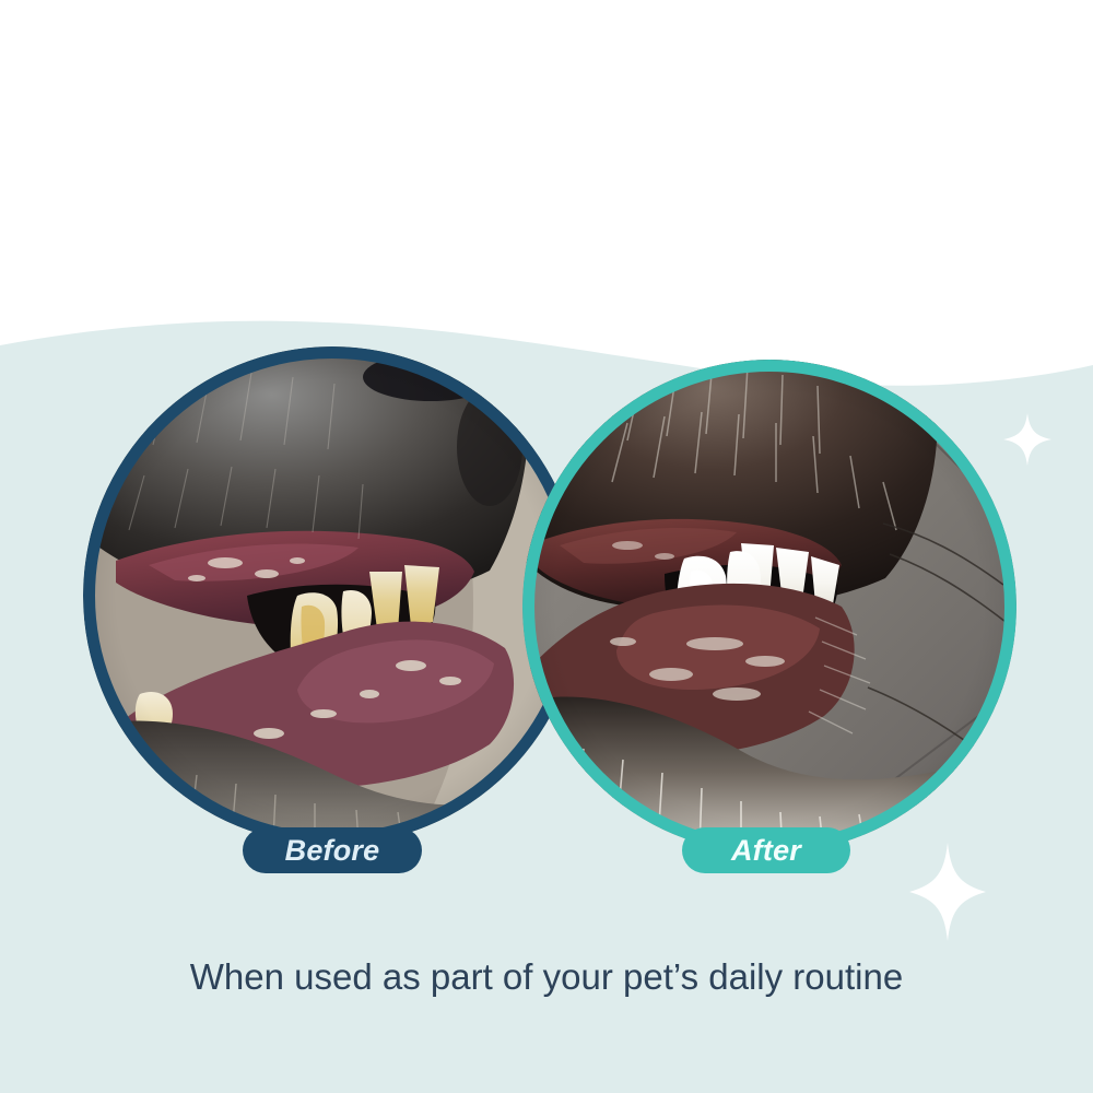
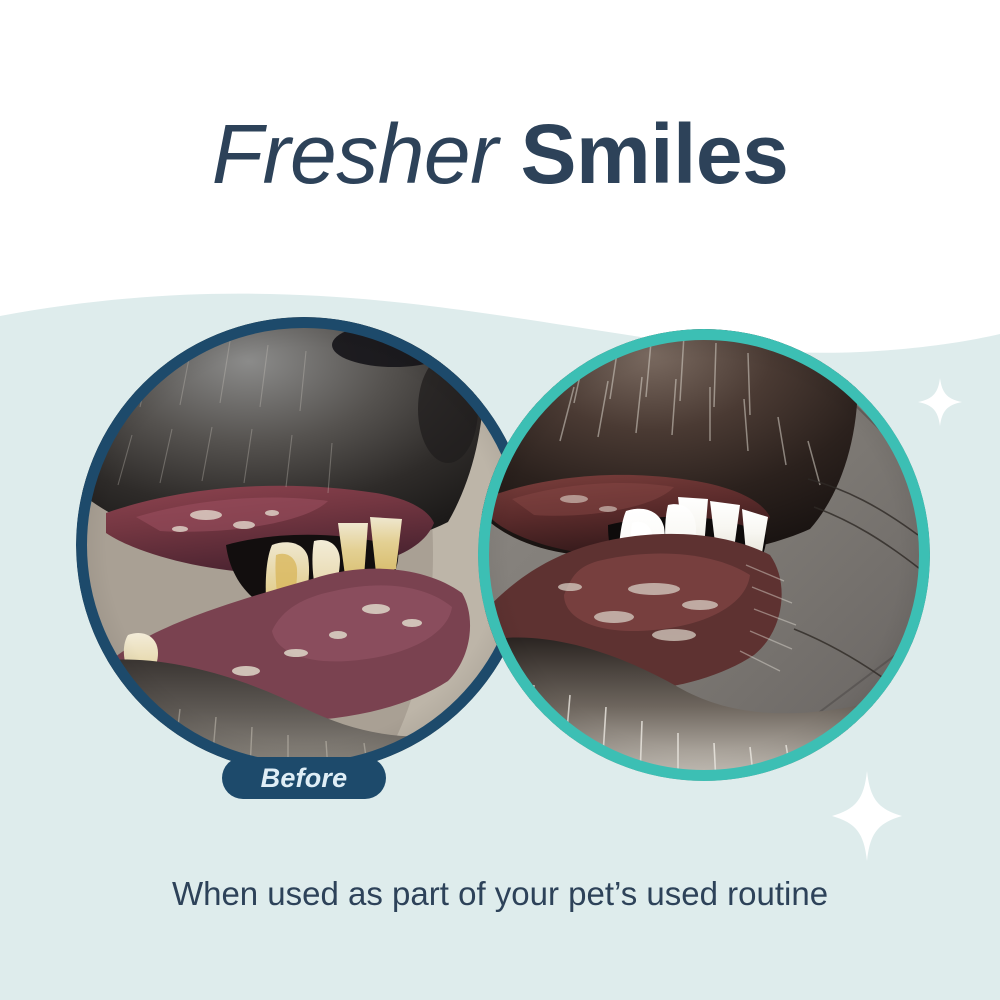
+ Fresher Smiles
  Before
- After
- When used as part of your pet’s daily routine
+ When used as part of your pet’s used routine
